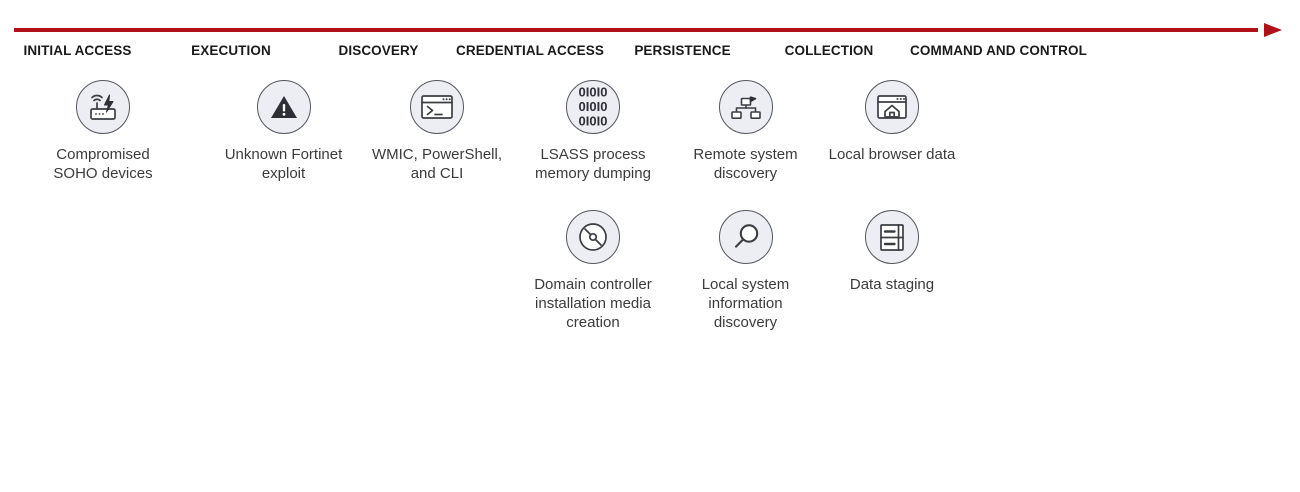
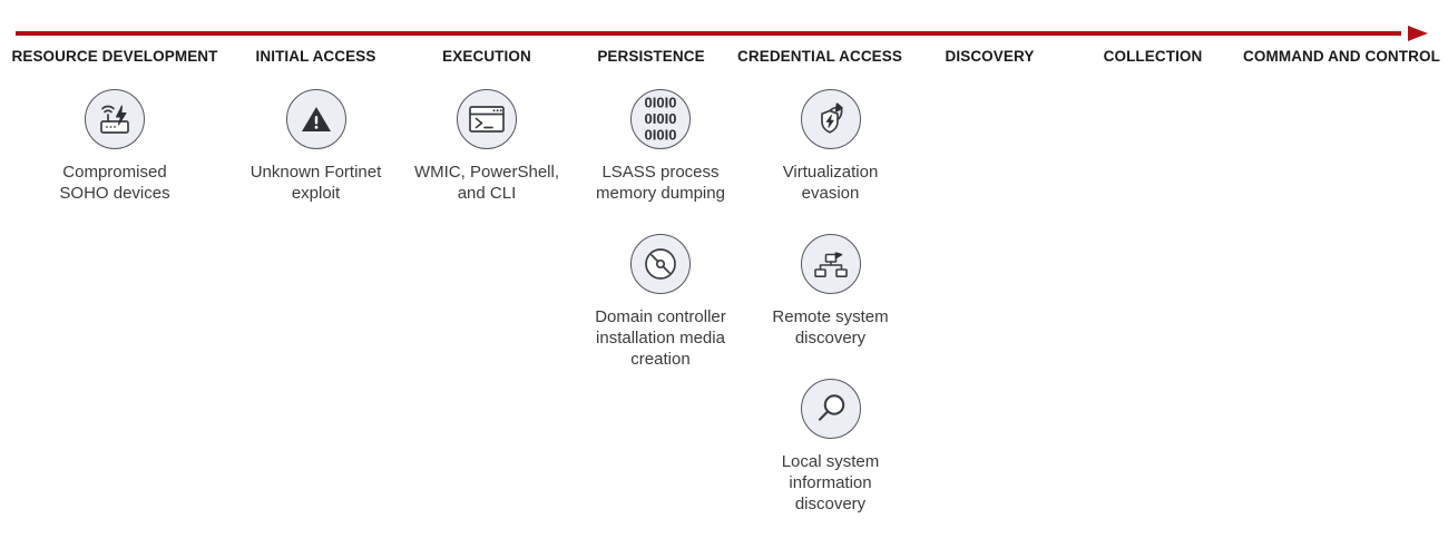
+ RESOURCE DEVELOPMENT
  INITIAL ACCESS
  EXECUTION
- DISCOVERY
+ PERSISTENCE
  CREDENTIAL ACCESS
- PERSISTENCE
+ DISCOVERY
  COLLECTION
  COMMAND AND CONTROL
  Compromised
  SOHO devices
  Unknown Fortinet
  exploit
  WMIC, PowerShell,
  and CLI
  0I0I0
  0I0I0
  0I0I0
  LSASS process
  memory dumping
  Domain controller
  installation media
  creation
+ Virtualization
+ evasion
  Remote system
  discovery
  Local system
  information
  discovery
- Local browser data
- Data staging
